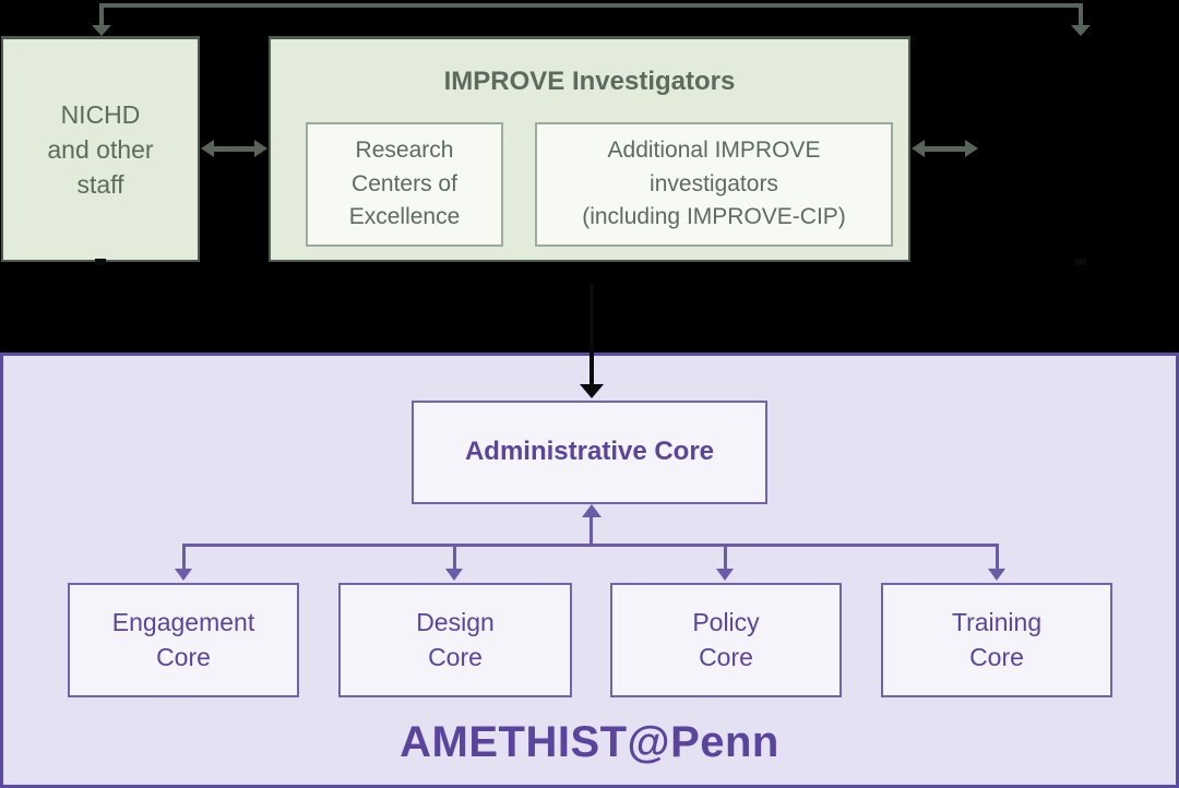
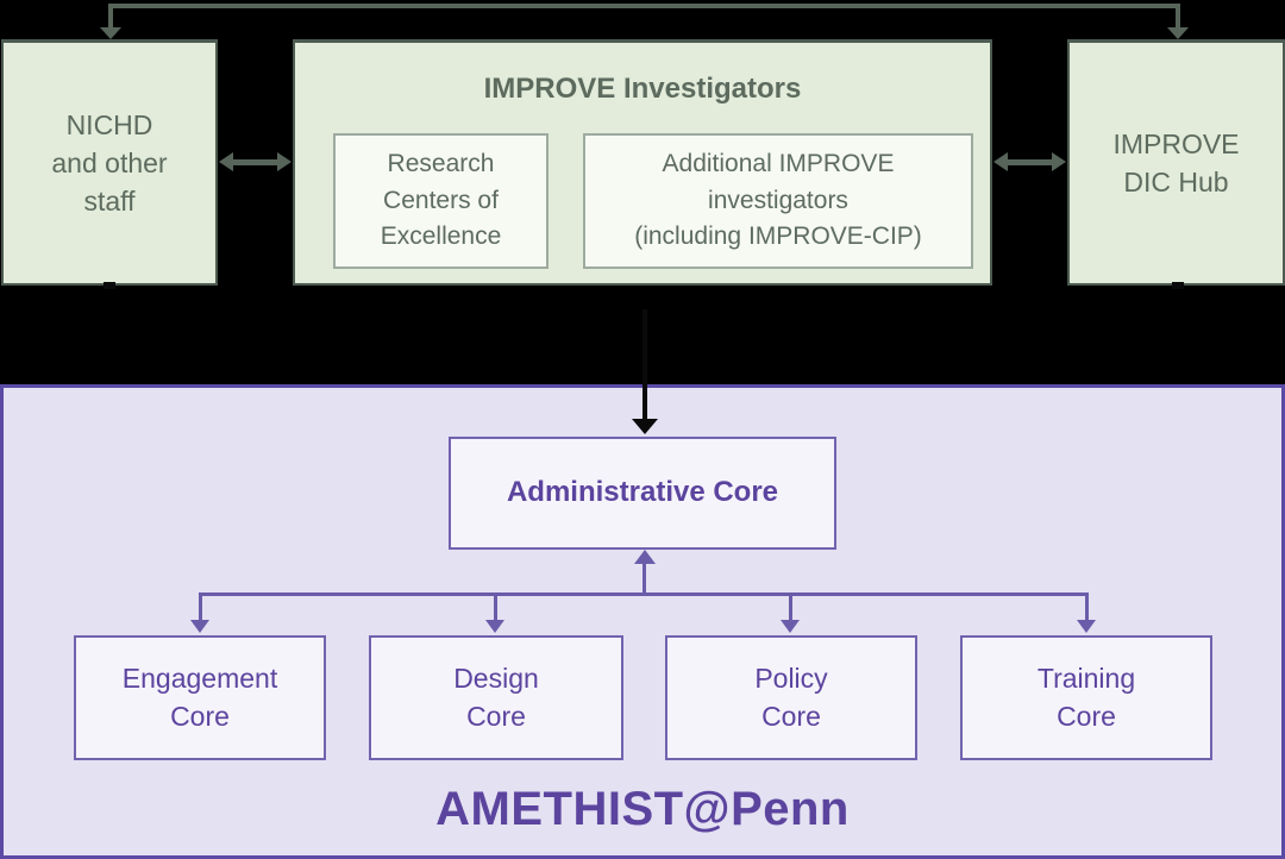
  NICHD
  and other
  staff
  IMPROVE Investigators
  Research
  Centers of
  Excellence
  Additional IMPROVE
  investigators
  (including IMPROVE-CIP)
+ IMPROVE
+ DIC Hub
  Administrative Core
  Engagement
  Core
  Design
  Core
  Policy
  Core
  Training
  Core
  AMETHIST@Penn
